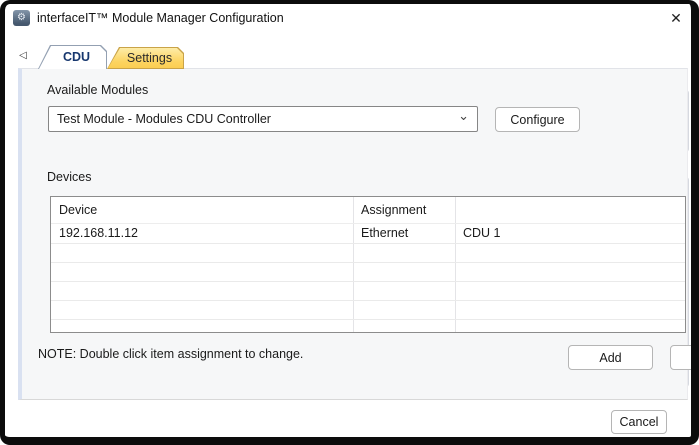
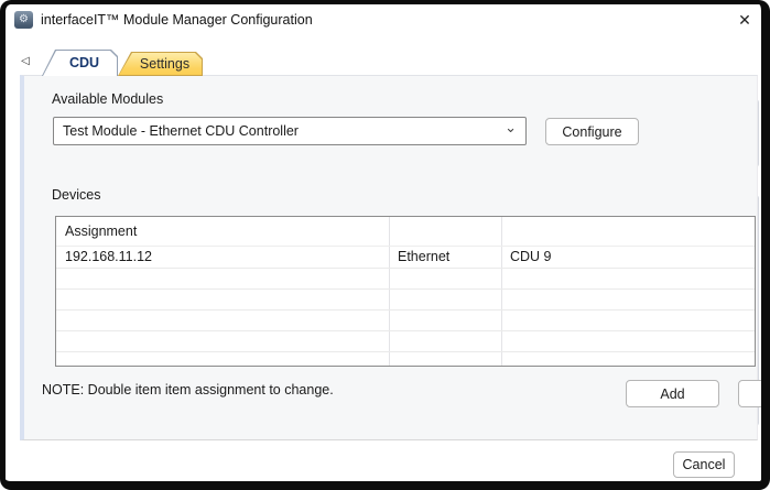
  ⚙
  interfaceIT™ Module Manager Configuration
  ✕
  ◁
  CDU
  Settings
  Available Modules
- Test Module - Modules CDU Controller
+ Test Module - Ethernet CDU Controller
  ⌄
  Configure
  Devices
- Device
  Assignment
  192.168.11.12
  Ethernet
- CDU 1
+ CDU 9
- NOTE: Double click item assignment to change.
+ NOTE: Double item item assignment to change.
  Add
  Cancel
